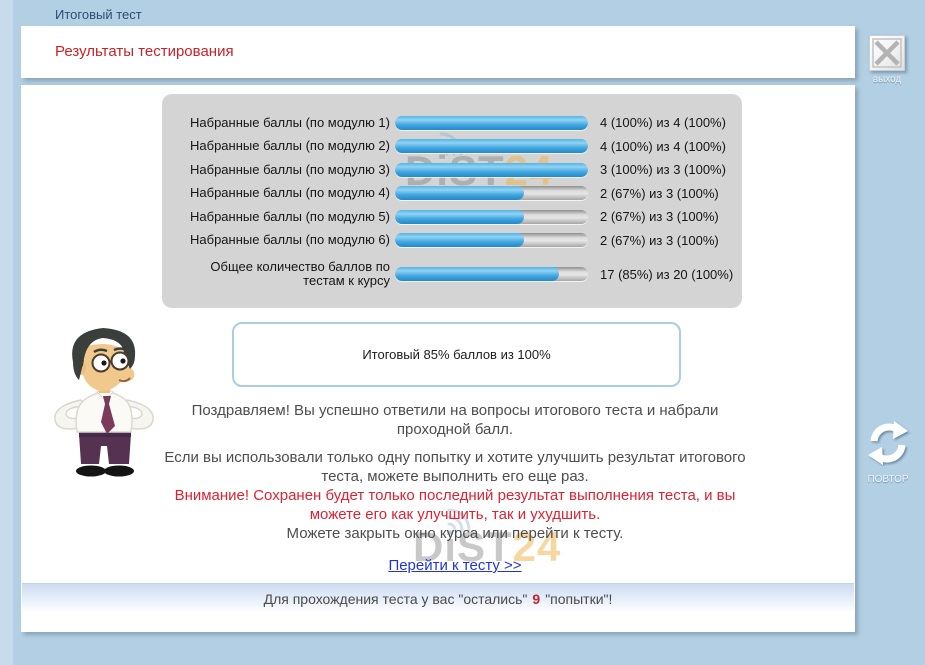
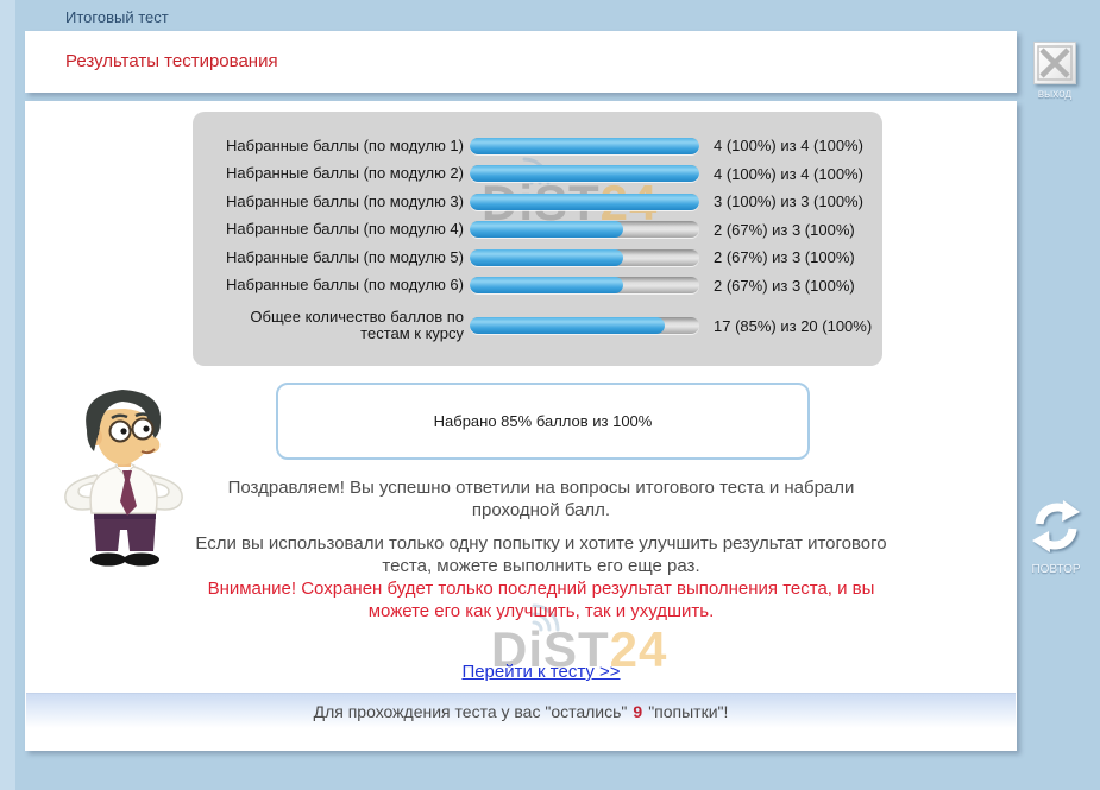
  Итоговый тест
  Результаты тестирования
  выход
  Набранные баллы (по модулю 1)
  4 (100%) из 4 (100%)
  Набранные баллы (по модулю 2)
  4 (100%) из 4 (100%)
  Набранные баллы (по модулю 3)
  3 (100%) из 3 (100%)
  Набранные баллы (по модулю 4)
  2 (67%) из 3 (100%)
  Набранные баллы (по модулю 5)
  2 (67%) из 3 (100%)
  Набранные баллы (по модулю 6)
  2 (67%) из 3 (100%)
  Общее количество баллов по тестам к курсу
  17 (85%) из 20 (100%)
- Итоговый 85% баллов из 100%
+ Набрано 85% баллов из 100%
  Поздравляем! Вы успешно ответили на вопросы итогового теста и набрали проходной балл.
  Если вы использовали только одну попытку и хотите улучшить результат итогового теста, можете выполнить его еще раз.
  Внимание! Сохранен будет только последний результат выполнения теста, и вы можете его как улучшить, так и ухудшить.
- Можете закрыть окно курса или перейти к тесту.
  DiST24
  Перейти к тесту >>
  Для прохождения теста у вас "остались"
  9
  "попытки"!
  ПОВТОР
